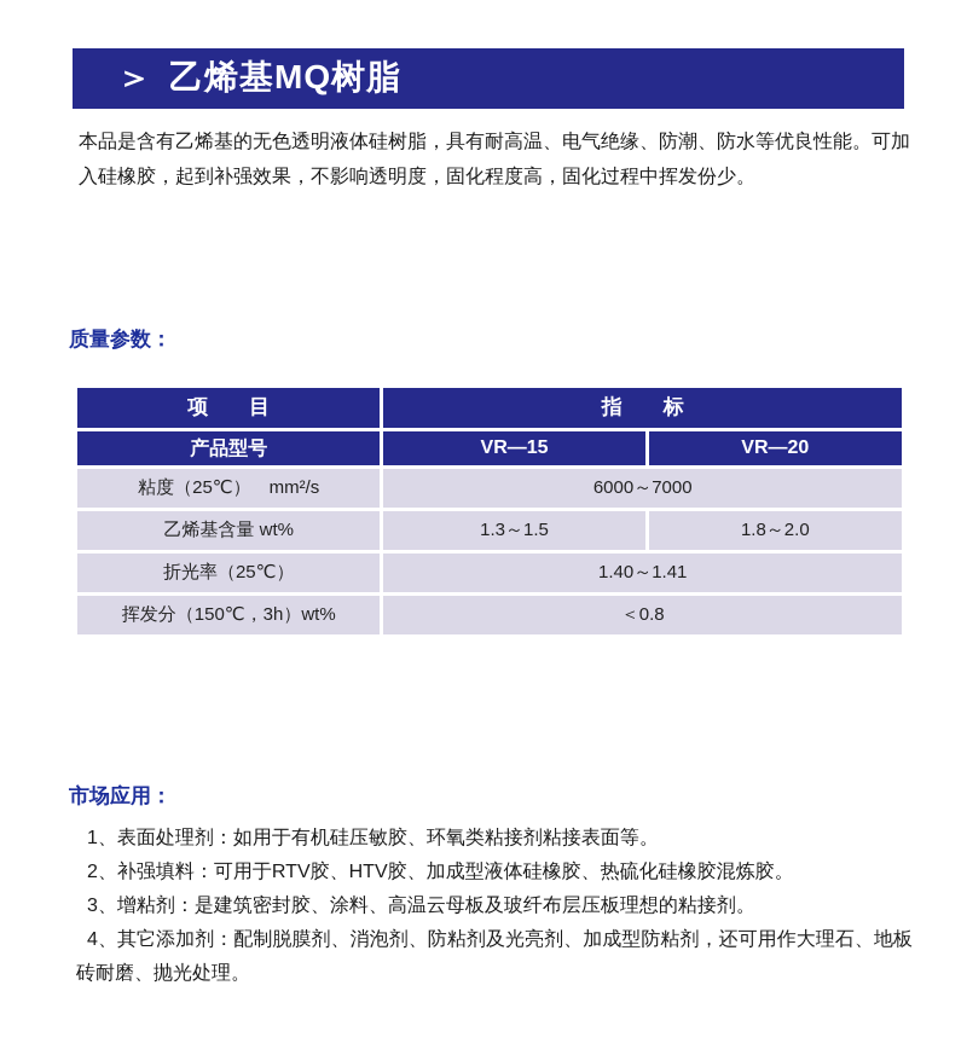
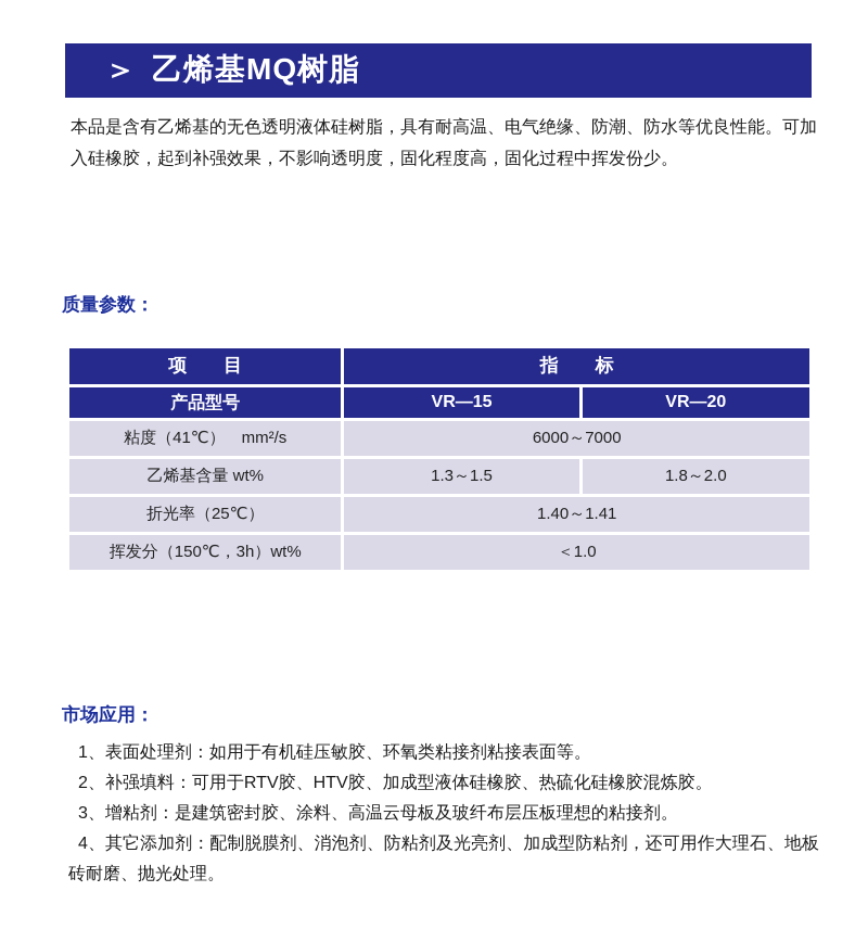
  ＞
  乙烯基MQ树脂
  本品是含有乙烯基的无色透明液体硅树脂，具有耐高温、电气绝缘、防潮、防水等优良性能。可加入硅橡胶，起到补强效果，不影响透明度，固化程度高，固化过程中挥发份少。
  质量参数：
  项 目	指 标
  产品型号	VR—15	VR—20
- 粘度（25℃） mm²/s	6000～7000
+ 粘度（41℃） mm²/s	6000～7000
  乙烯基含量 wt%	1.3～1.5	1.8～2.0
  折光率（25℃）	1.40～1.41
- 挥发分（150℃，3h）wt%	＜0.8
+ 挥发分（150℃，3h）wt%	＜1.0
  市场应用：
  1、表面处理剂：如用于有机硅压敏胶、环氧类粘接剂粘接表面等。
  2、补强填料：可用于RTV胶、HTV胶、加成型液体硅橡胶、热硫化硅橡胶混炼胶。
  3、增粘剂：是建筑密封胶、涂料、高温云母板及玻纤布层压板理想的粘接剂。
  4、其它添加剂：配制脱膜剂、消泡剂、防粘剂及光亮剂、加成型防粘剂，还可用作大理石、地板砖耐磨、抛光处理。
